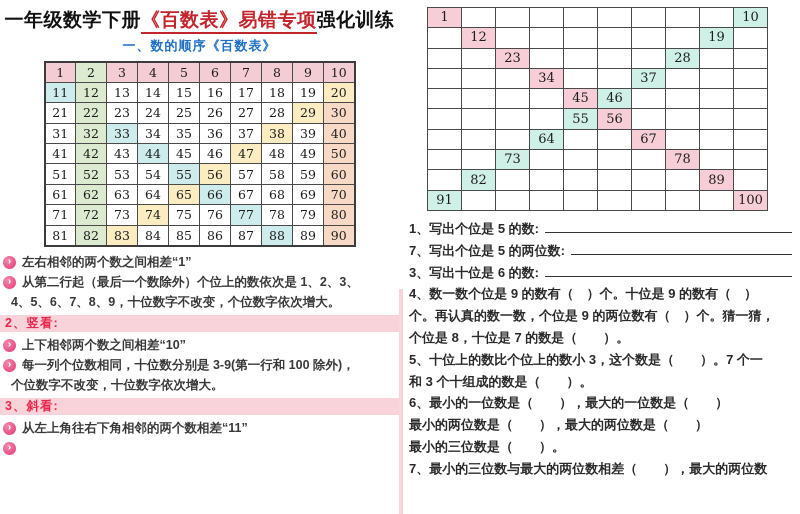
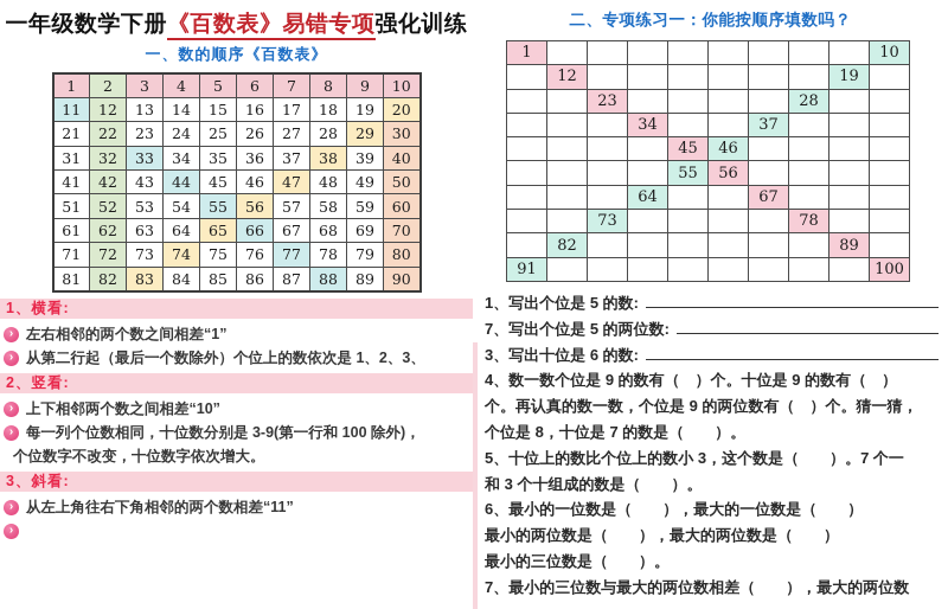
  一年级数学下册《百数表》易错专项强化训练
  一、数的顺序《百数表》
  1	2	3	4	5	6	7	8	9	10
  11	12	13	14	15	16	17	18	19	20
  21	22	23	24	25	26	27	28	29	30
  31	32	33	34	35	36	37	38	39	40
  41	42	43	44	45	46	47	48	49	50
  51	52	53	54	55	56	57	58	59	60
  61	62	63	64	65	66	67	68	69	70
  71	72	73	74	75	76	77	78	79	80
  81	82	83	84	85	86	87	88	89	90
+ 1、横看:
  ›
  左右相邻的两个数之间相差“1”
  ›
  从第二行起（最后一个数除外）个位上的数依次是 1、2、3、
- 4、5、6、7、8、9，十位数字不改变，个位数字依次增大。
  2、竖看:
  ›
  上下相邻两个数之间相差“10”
  ›
  每一列个位数相同，十位数分别是 3-9(第一行和 100 除外)，
  个位数字不改变，十位数字依次增大。
  3、斜看:
  ›
  从左上角往右下角相邻的两个数相差“11”
  ›
+ 二、专项练习一：你能按顺序填数吗？
  1									10
  	12							19
  		23					28
  			34			37
  				45	46
  				55	56
  			64			67
  		73					78
  	82							89
  91									100
  1、写出个位是 5 的数:
  7、写出个位是 5 的两位数:
  3、写出十位是 6 的数:
  4、数一数个位是 9 的数有（ ）个。十位是 9 的数有（ ）
  个。再认真的数一数，个位是 9 的两位数有（ ）个。猜一猜，
  个位是 8，十位是 7 的数是（ ）。
  5、十位上的数比个位上的数小 3，这个数是（ ）。7 个一
  和 3 个十组成的数是（ ）。
  6、最小的一位数是（ ），最大的一位数是（ ）
  最小的两位数是（ ），最大的两位数是（ ）
  最小的三位数是（ ）。
  7、最小的三位数与最大的两位数相差（ ），最大的两位数
